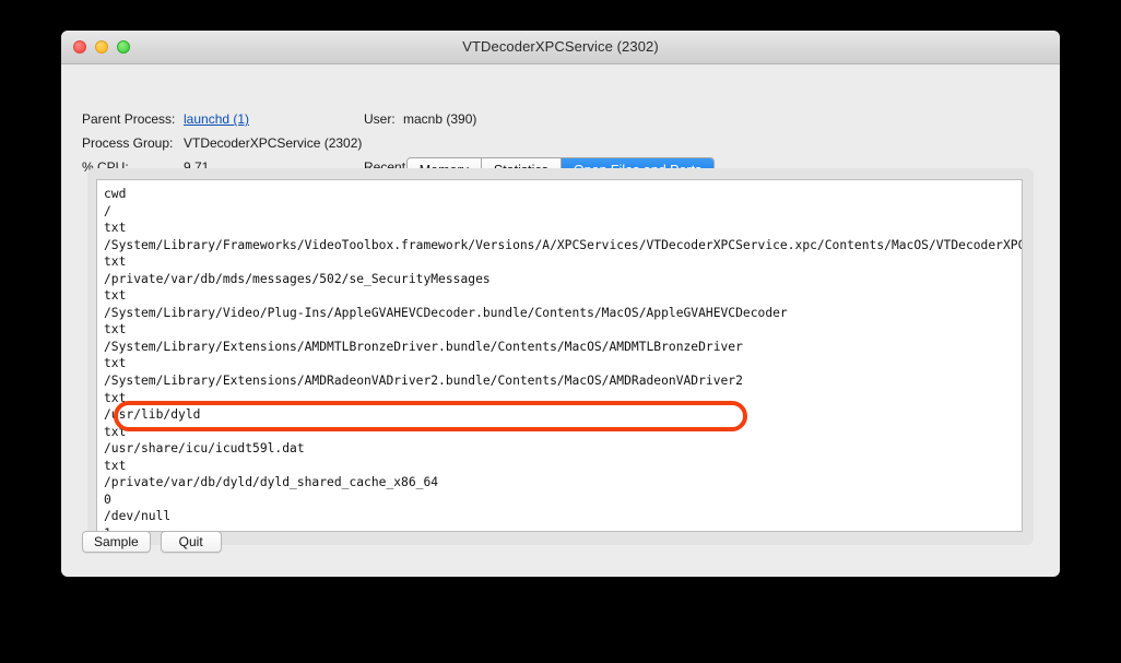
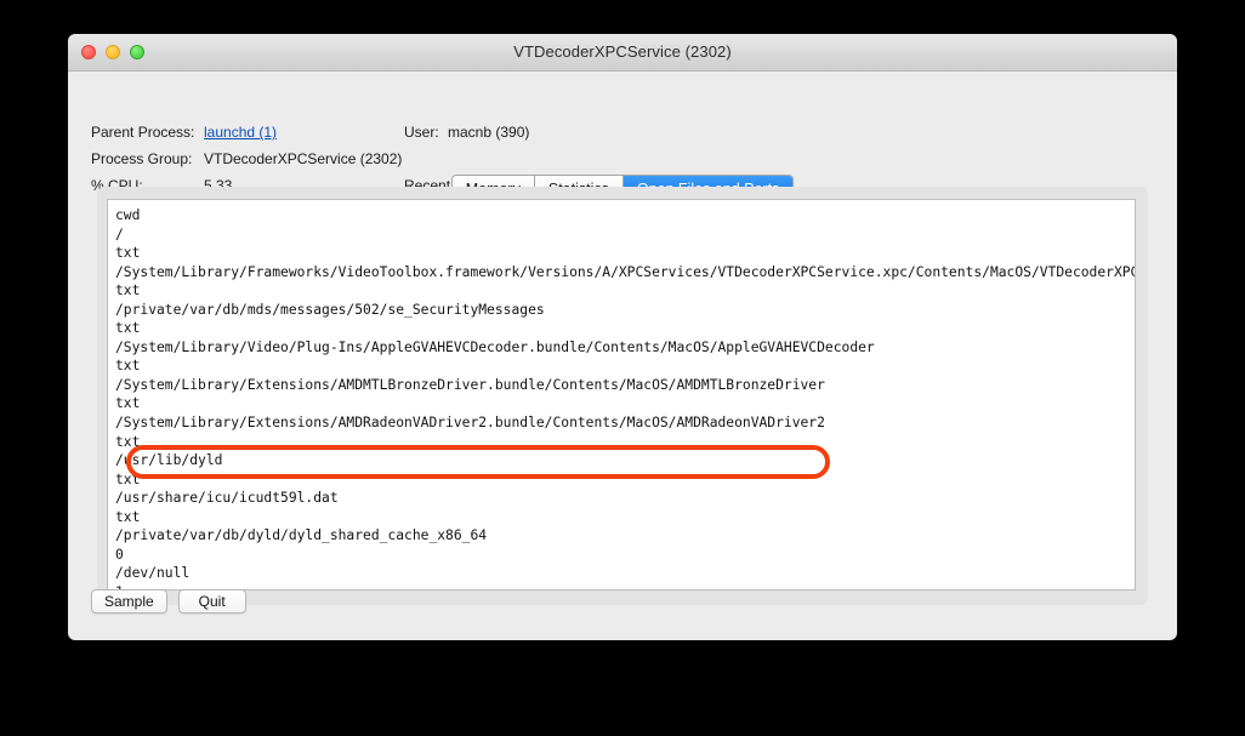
  VTDecoderXPCService (2302)
  Parent Process:
  launchd (1)
  User:
  macnb (390)
  Process Group:
  VTDecoderXPCService (2302)
  % CPU:
- 9.71
+ 5.33
  cwd
  /
  txt
  /System/Library/Frameworks/VideoToolbox.framework/Versions/A/XPCServices/VTDecoderXPCService.xpc/Contents/MacOS/VTDecoderXPC
  txt
  /private/var/db/mds/messages/502/se_SecurityMessages
  txt
  /System/Library/Video/Plug-Ins/AppleGVAHEVCDecoder.bundle/Contents/MacOS/AppleGVAHEVCDecoder
  txt
  /System/Library/Extensions/AMDMTLBronzeDriver.bundle/Contents/MacOS/AMDMTLBronzeDriver
  txt
  /System/Library/Extensions/AMDRadeonVADriver2.bundle/Contents/MacOS/AMDRadeonVADriver2
  txt
  /usr/lib/dyld
  txt
  /usr/share/icu/icudt59l.dat
  txt
  /private/var/db/dyld/dyld_shared_cache_x86_64
  0
  /dev/null
  Sample
  Quit
